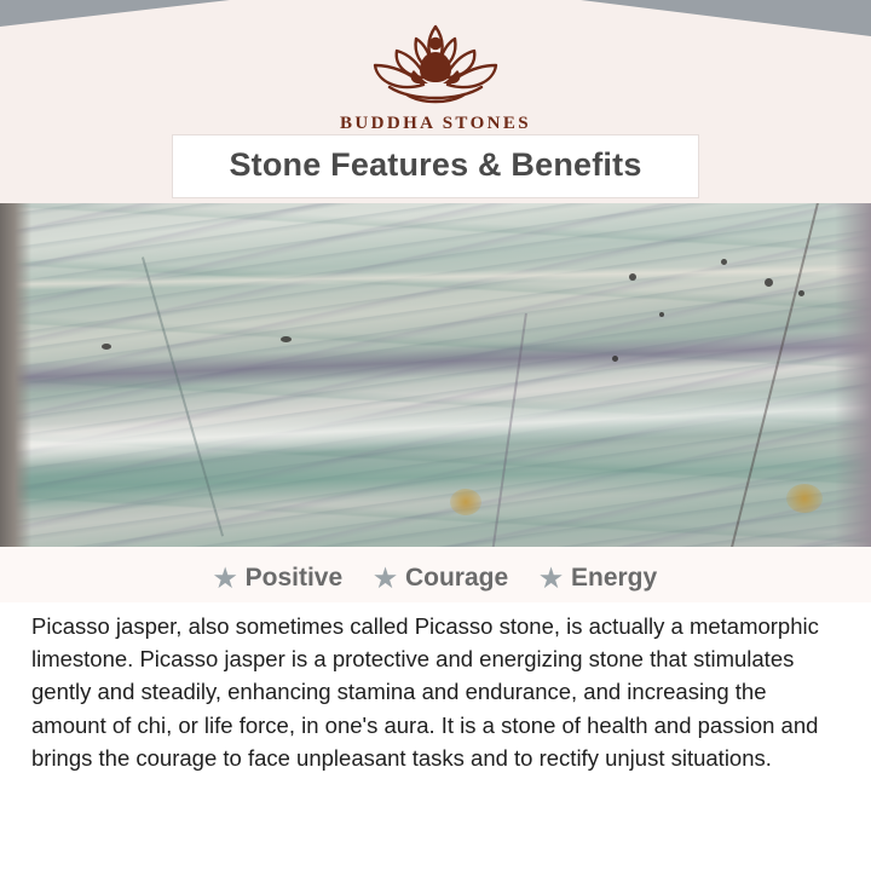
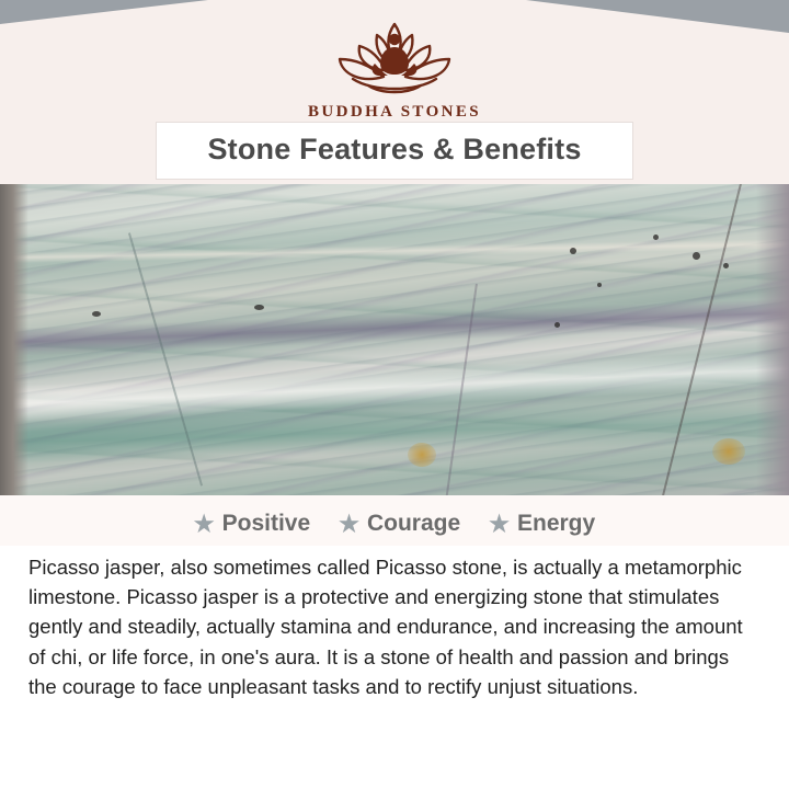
  BUDDHA STONES
  Stone Features & Benefits
  ★
  Positive
  ★
  Courage
  ★
  Energy
- Picasso jasper, also sometimes called Picasso stone, is actually a metamorphic limestone. Picasso jasper is a protective and energizing stone that stimulates gently and steadily, enhancing stamina and endurance, and increasing the amount of chi, or life force, in one's aura. It is a stone of health and passion and brings the courage to face unpleasant tasks and to rectify unjust situations.
+ Picasso jasper, also sometimes called Picasso stone, is actually a metamorphic limestone. Picasso jasper is a protective and energizing stone that stimulates gently and steadily, actually stamina and endurance, and increasing the amount of chi, or life force, in one's aura. It is a stone of health and passion and brings the courage to face unpleasant tasks and to rectify unjust situations.
